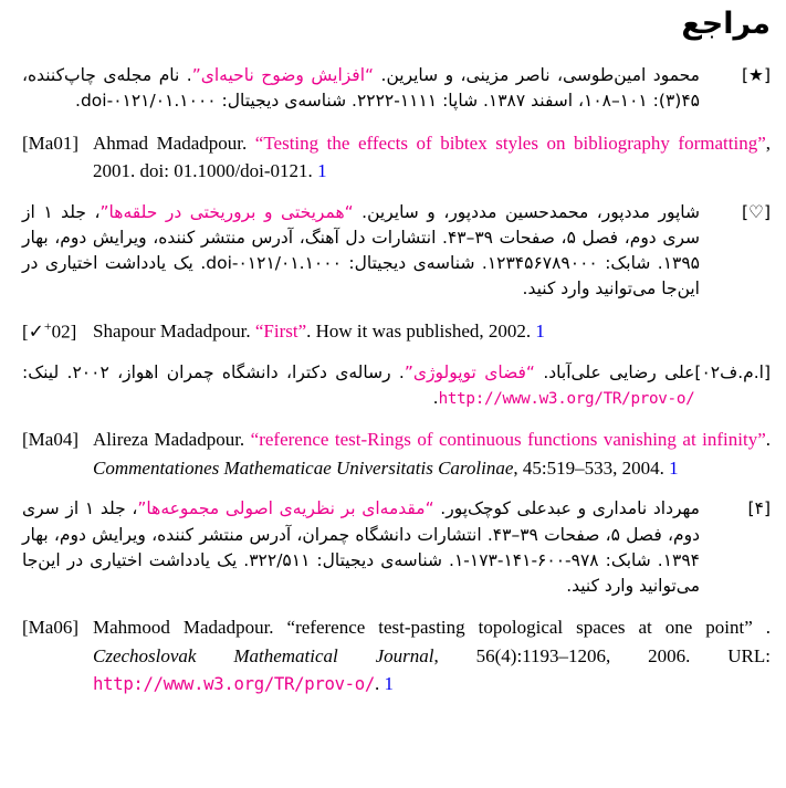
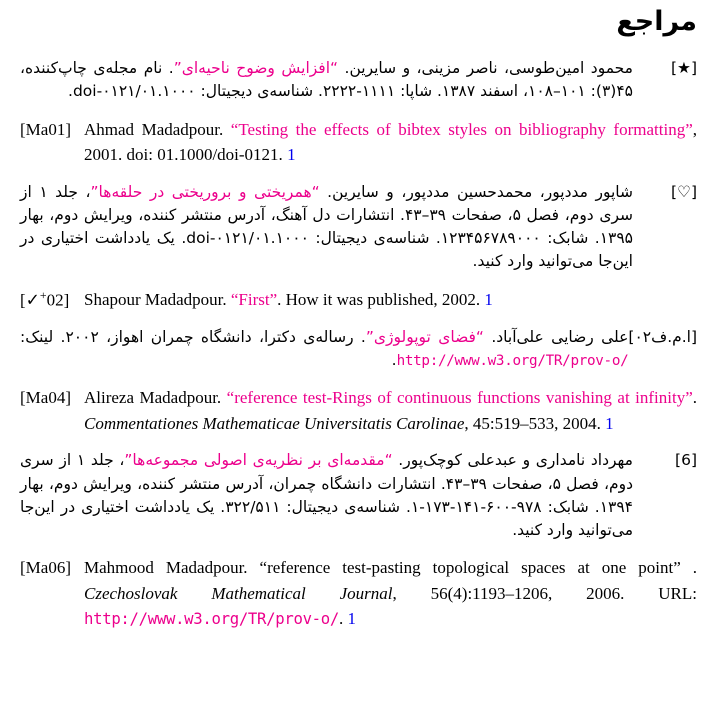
  مراجع
  [★]
  محمود امین‌طوسی، ناصر مزینی، و سایرین. “افزایش وضوح ناحیه‌ای”. نام مجله‌ی چاپ‌کننده، ۴۵(۳): ۱۰۱–۱۰۸، اسفند ۱۳۸۷. شاپا: ۱۱۱۱-۲۲۲۲. شناسه‌ی دیجیتال: ۰۱.۱۰۰۰/doi-۰۱۲۱.
  [Ma01]
  Ahmad Madadpour. “Testing the effects of bibtex styles on bibliography formatting”, 2001. doi: 01.1000/doi-0121. 1
  [♡]
  شاپور مددپور، محمدحسین مددپور، و سایرین. “همریختی و بروریختی در حلقه‌ها”، جلد ۱ از سری دوم، فصل ۵، صفحات ۳۹–۴۳. انتشارات دل آهنگ، آدرس منتشر کننده، ویرایش دوم، بهار ۱۳۹۵. شابک: ۱۲۳۴۵۶۷۸۹۰۰۰. شناسه‌ی دیجیتال: ۰۱.۱۰۰۰/doi-۰۱۲۱. یک یادداشت اختیاری در این‌جا می‌توانید وارد کنید.
  [✓+02]
  Shapour Madadpour. “First”. How it was published, 2002. 1
  [ا.م.ف۰۲]
  علی رضایی علی‌آباد. “فضای توپولوژی”. رساله‌ی دکترا، دانشگاه چمران اهواز، ۲۰۰۲. لینک: http://www.w3.org/TR/prov-o/.
  [Ma04]
  Alireza Madadpour. “reference test-Rings of continuous functions vanishing at infinity”. Commentationes Mathematicae Universitatis Carolinae, 45:519–533, 2004. 1
- [۴]
+ [6]
  مهرداد نامداری و عبدعلی کوچک‌پور. “مقدمه‌ای بر نظریه‌ی اصولی مجموعه‌ها”، جلد ۱ از سری دوم، فصل ۵، صفحات ۳۹–۴۳. انتشارات دانشگاه چمران، آدرس منتشر کننده، ویرایش دوم، بهار ۱۳۹۴. شابک: ۹۷۸-۶۰۰-۱۴۱-۱۷۳-۱. شناسه‌ی دیجیتال: ۳۲۲/۵۱۱. یک یادداشت اختیاری در این‌جا می‌توانید وارد کنید.
  [Ma06]
  Mahmood Madadpour. “reference test-pasting topological spaces at one point” . Czechoslovak Mathematical Journal, 56(4):1193–1206, 2006. URL: http://www.w3.org/TR/prov-o/. 1
